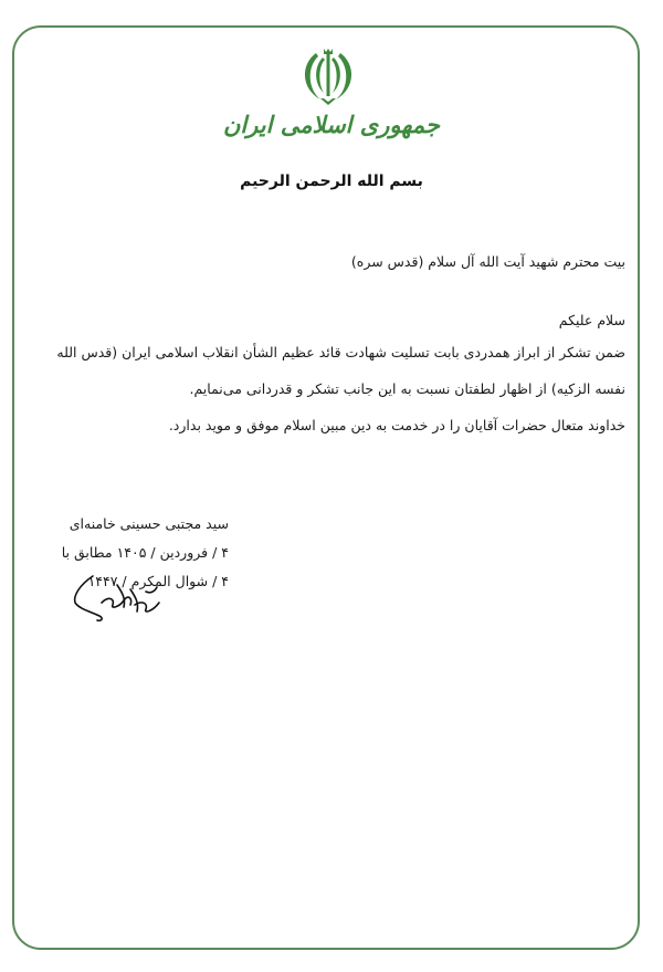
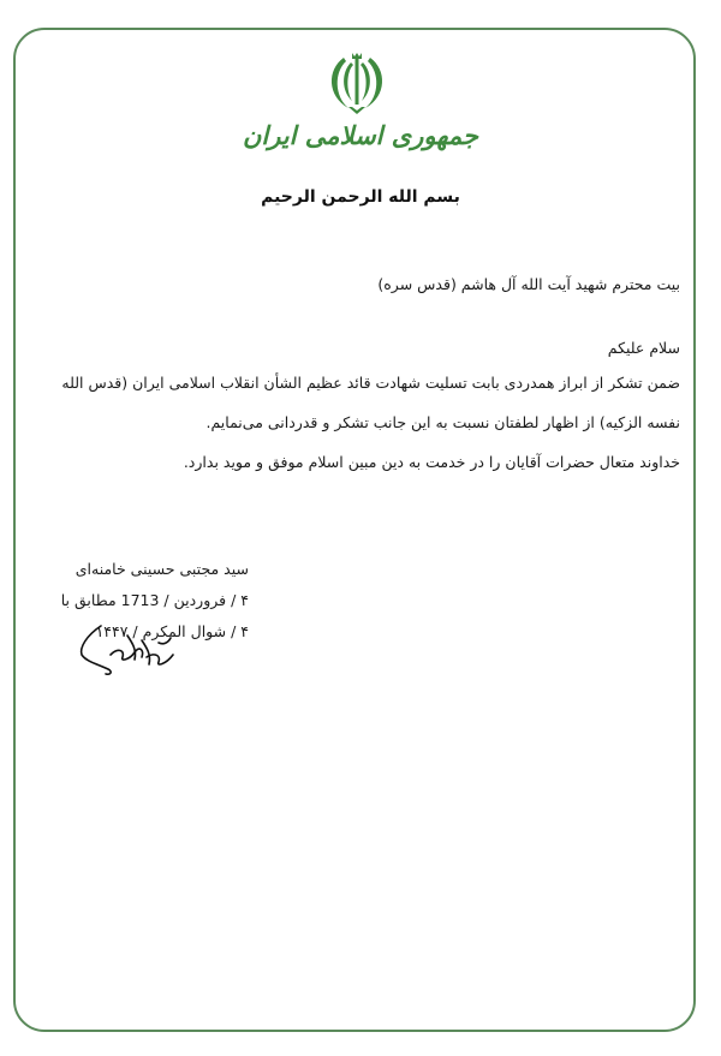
  جمهوری اسلامی ایران
  بسم الله الرحمن الرحیم
- بیت محترم شهید آیت الله آل سلام (قدس سره)
+ بیت محترم شهید آیت الله آل هاشم (قدس سره)
  سلام علیکم
  ضمن تشکر از ابراز همدردی بابت تسلیت شهادت قائد عظیم الشأن انقلاب اسلامی ایران (قدس الله
  نفسه الزکیه) از اظهار لطفتان نسبت به این جانب تشکر و قدردانی می‌نمایم.
  خداوند متعال حضرات آقایان را در خدمت به دین مبین اسلام موفق و موید بدارد.
  سید مجتبی حسینی خامنه‌ای
- ۴ / فروردین / ۱۴۰۵ مطابق با
+ ۴ / فروردین / 1713 مطابق با
  ۴ / شوال المکرم / ۱۴۴۷
